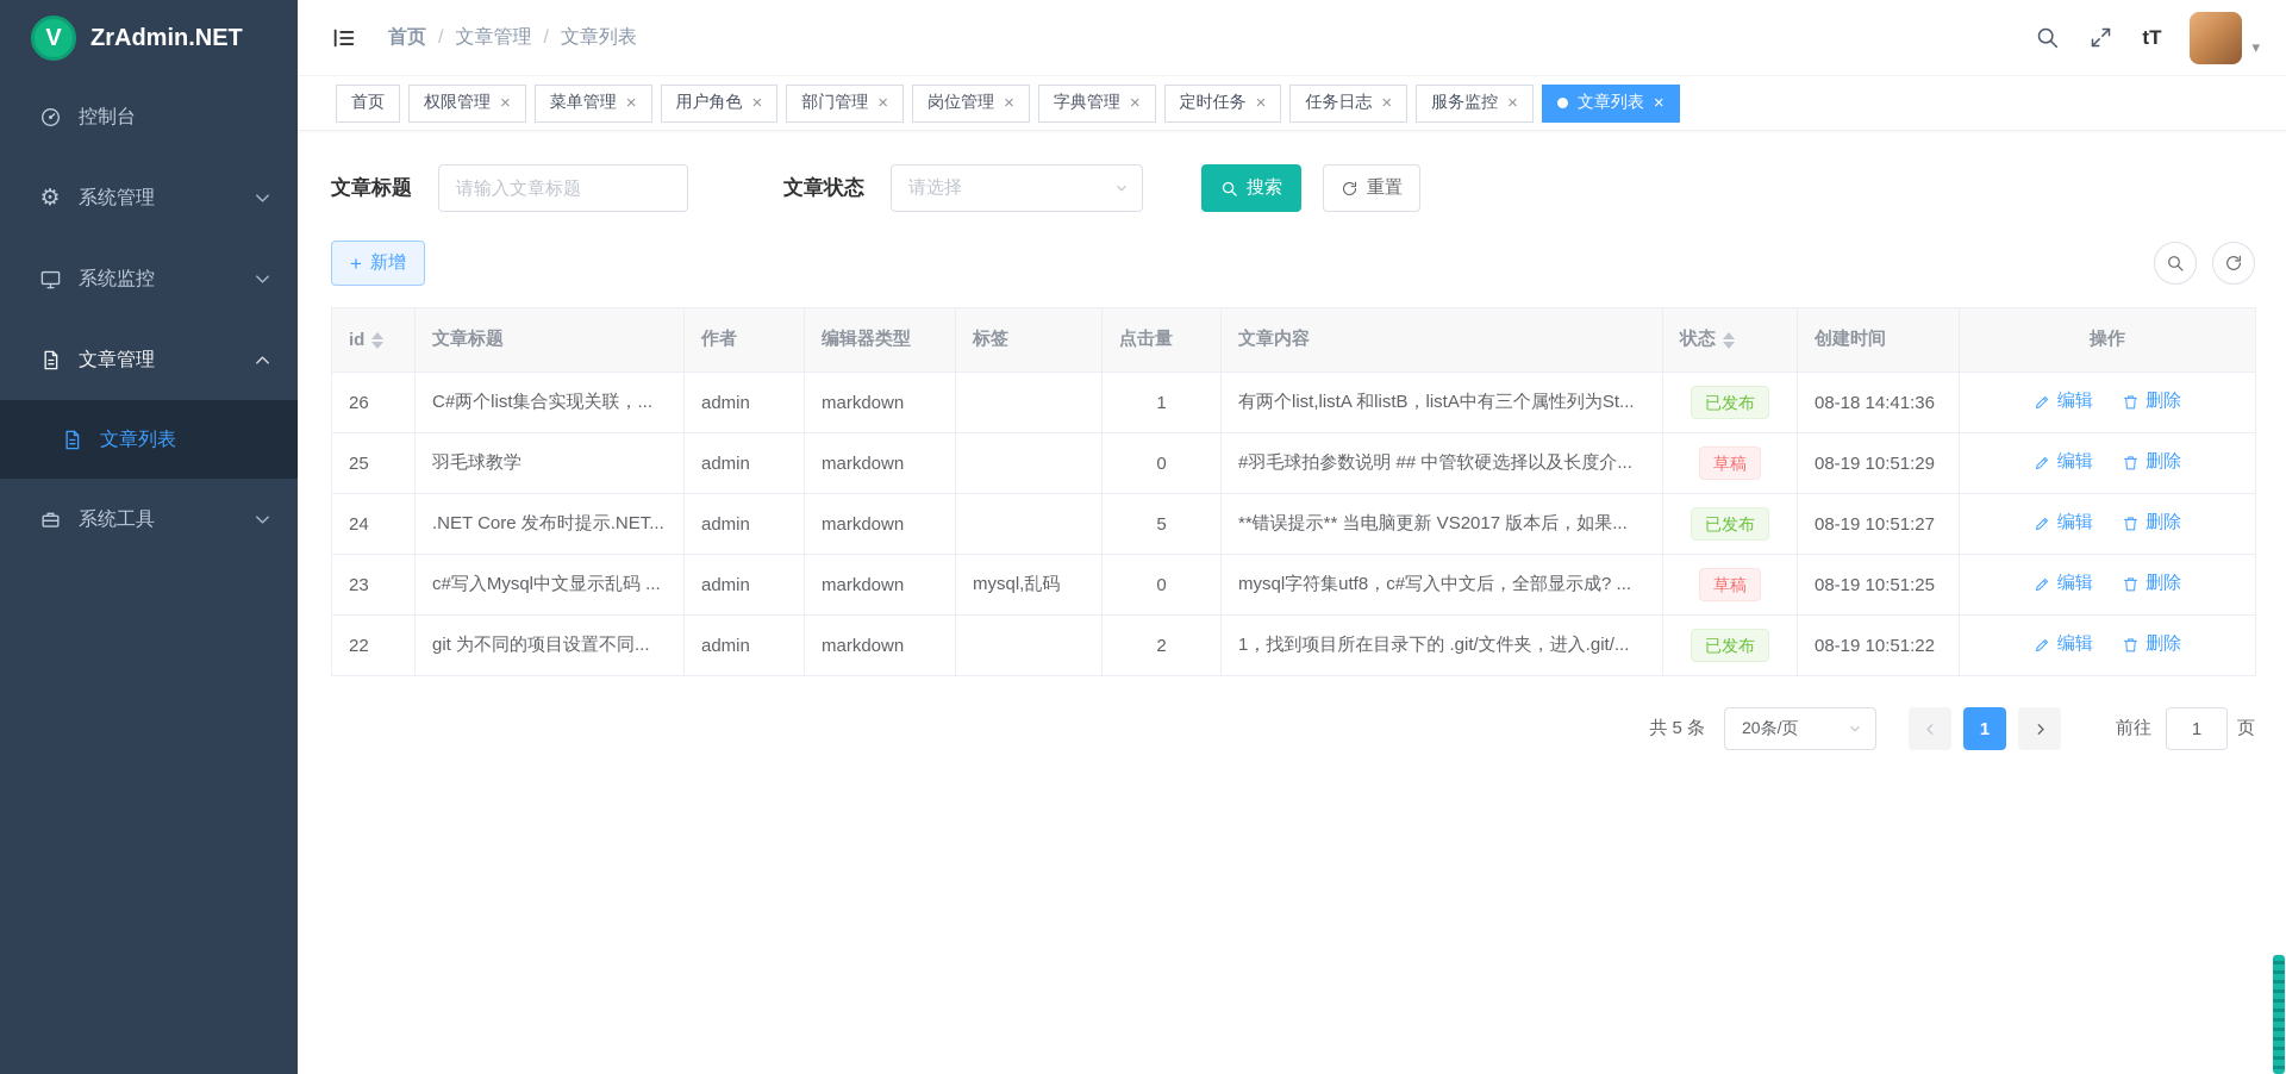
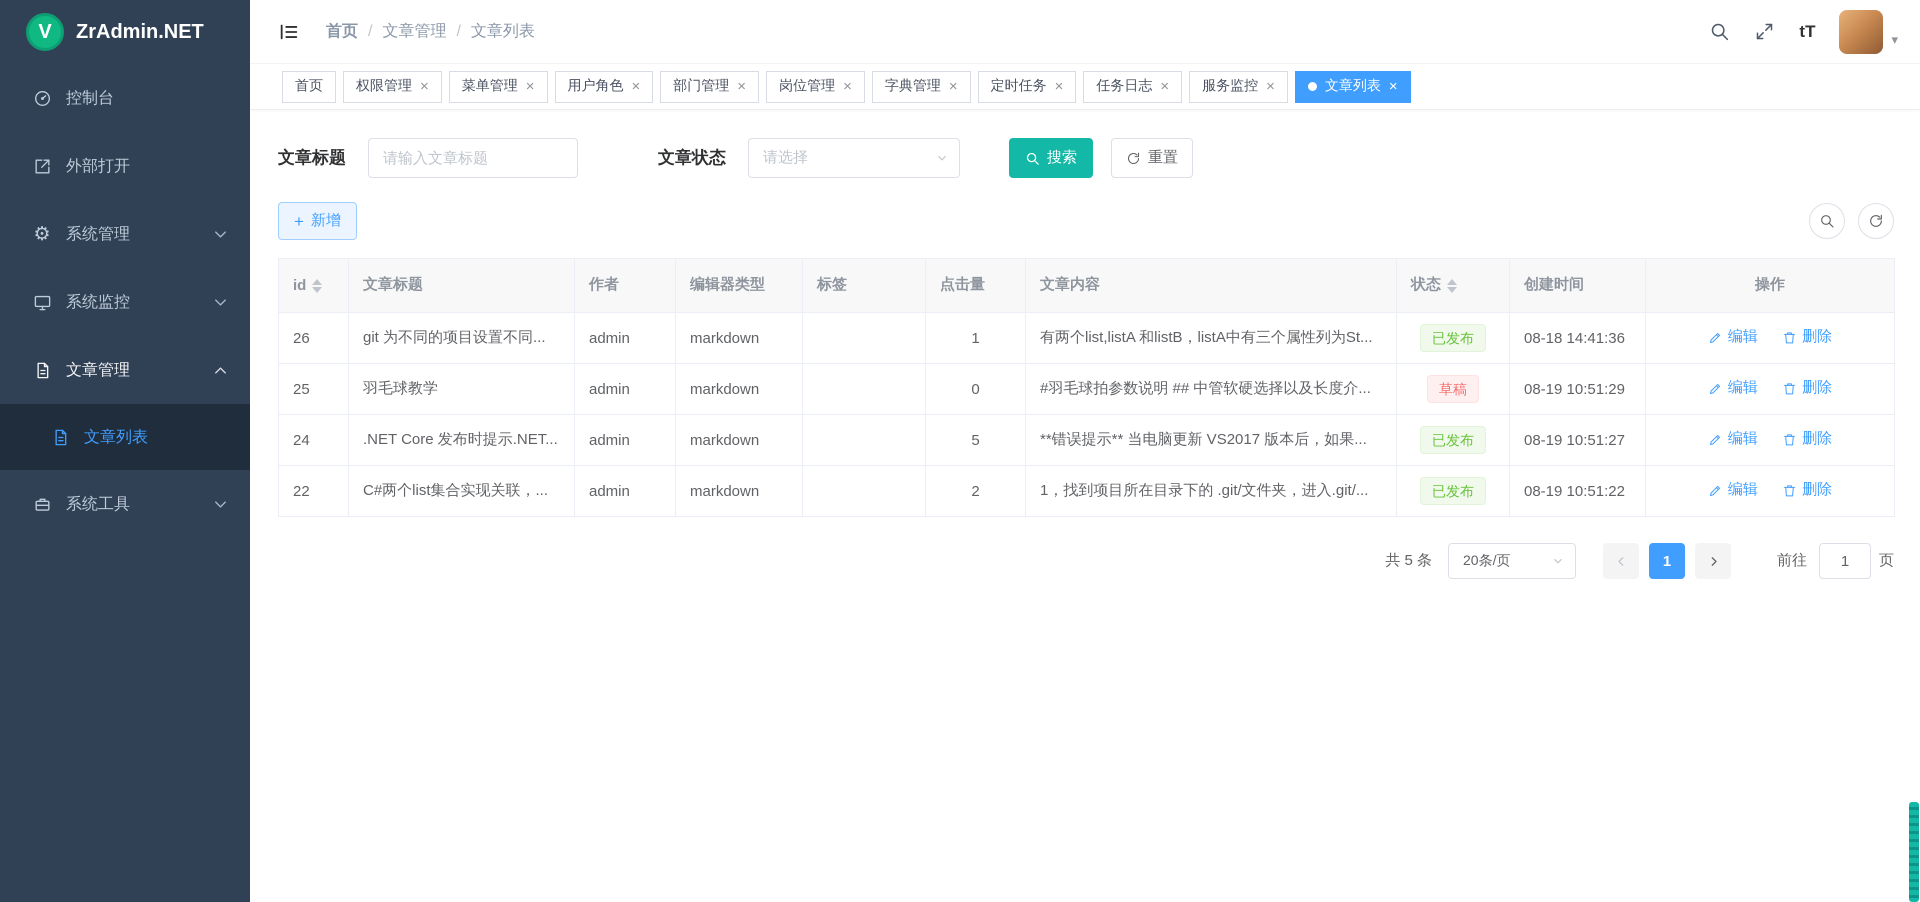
  V
  ZrAdmin.NET
  控制台
+ 外部打开
  ⚙
  系统管理
  系统监控
  文章管理
  文章列表
  系统工具
  首页
  /
  文章管理
  /
  文章列表
  tT
  ▾
  首页
  权限管理
  ×
  菜单管理
  ×
  用户角色
  ×
  部门管理
  ×
  岗位管理
  ×
  字典管理
  ×
  定时任务
  ×
  任务日志
  ×
  服务监控
  ×
  文章列表
  ×
  文章标题
  请输入文章标题
  文章状态
  请选择
  搜索
  重置
  +
  新增
  id	文章标题	作者	编辑器类型	标签	点击量	文章内容	状态	创建时间	操作
- 26	C#两个list集合实现关联，...	admin	markdown		1	有两个list,listA 和listB，listA中有三个属性列为St...	已发布	08-18 14:41:36	编辑 删除
+ 26	git 为不同的项目设置不同...	admin	markdown		1	有两个list,listA 和listB，listA中有三个属性列为St...	已发布	08-18 14:41:36	编辑 删除
  25	羽毛球教学	admin	markdown		0	#羽毛球拍参数说明 ## 中管软硬选择以及长度介...	草稿	08-19 10:51:29	编辑 删除
  24	.NET Core 发布时提示.NET...	admin	markdown		5	**错误提示** 当电脑更新 VS2017 版本后，如果...	已发布	08-19 10:51:27	编辑 删除
- 23	c#写入Mysql中文显示乱码 ...	admin	markdown	mysql,乱码	0	mysql字符集utf8，c#写入中文后，全部显示成? ...	草稿	08-19 10:51:25	编辑 删除
- 22	git 为不同的项目设置不同...	admin	markdown		2	1，找到项目所在目录下的 .git/文件夹，进入.git/...	已发布	08-19 10:51:22	编辑 删除
+ 22	C#两个list集合实现关联，...	admin	markdown		2	1，找到项目所在目录下的 .git/文件夹，进入.git/...	已发布	08-19 10:51:22	编辑 删除
  共 5 条
  20条/页
  1
  前往
  1
  页
